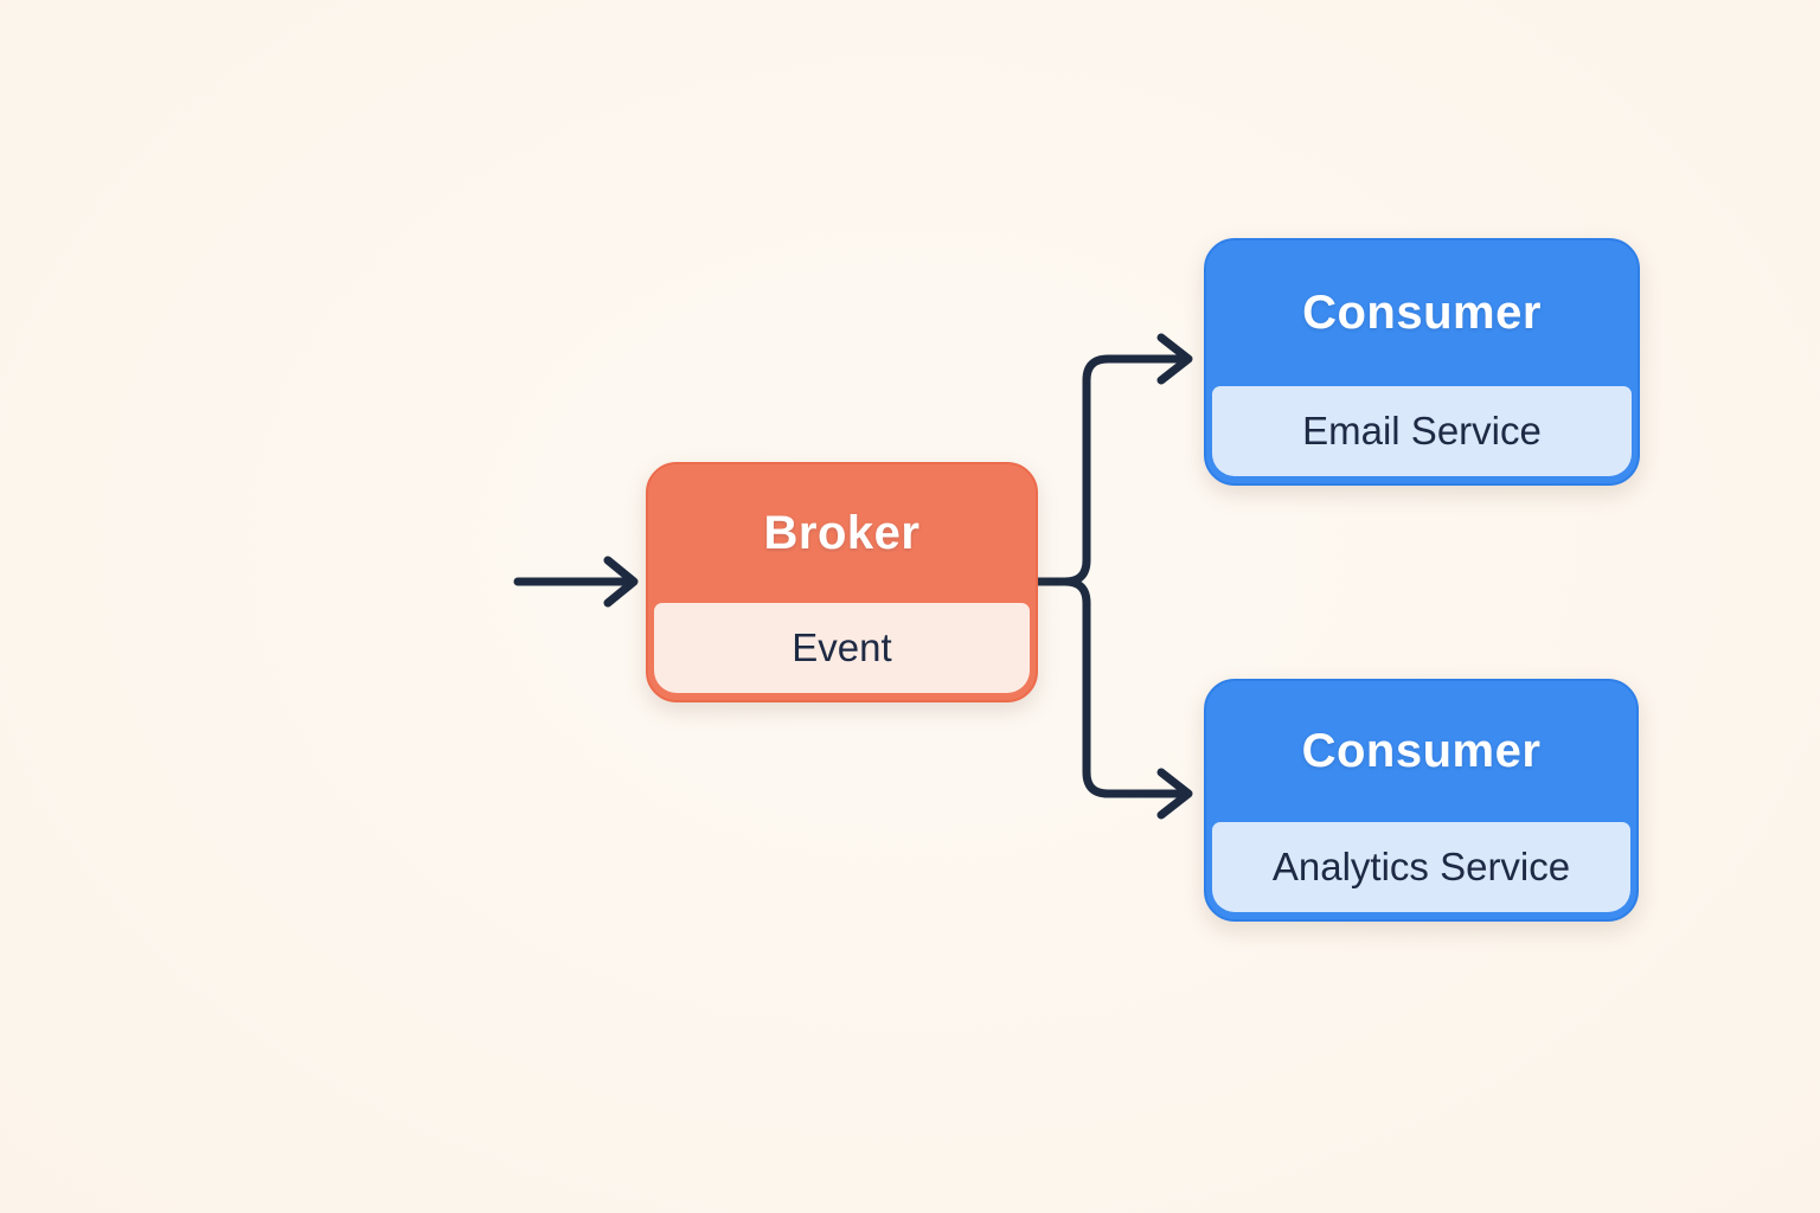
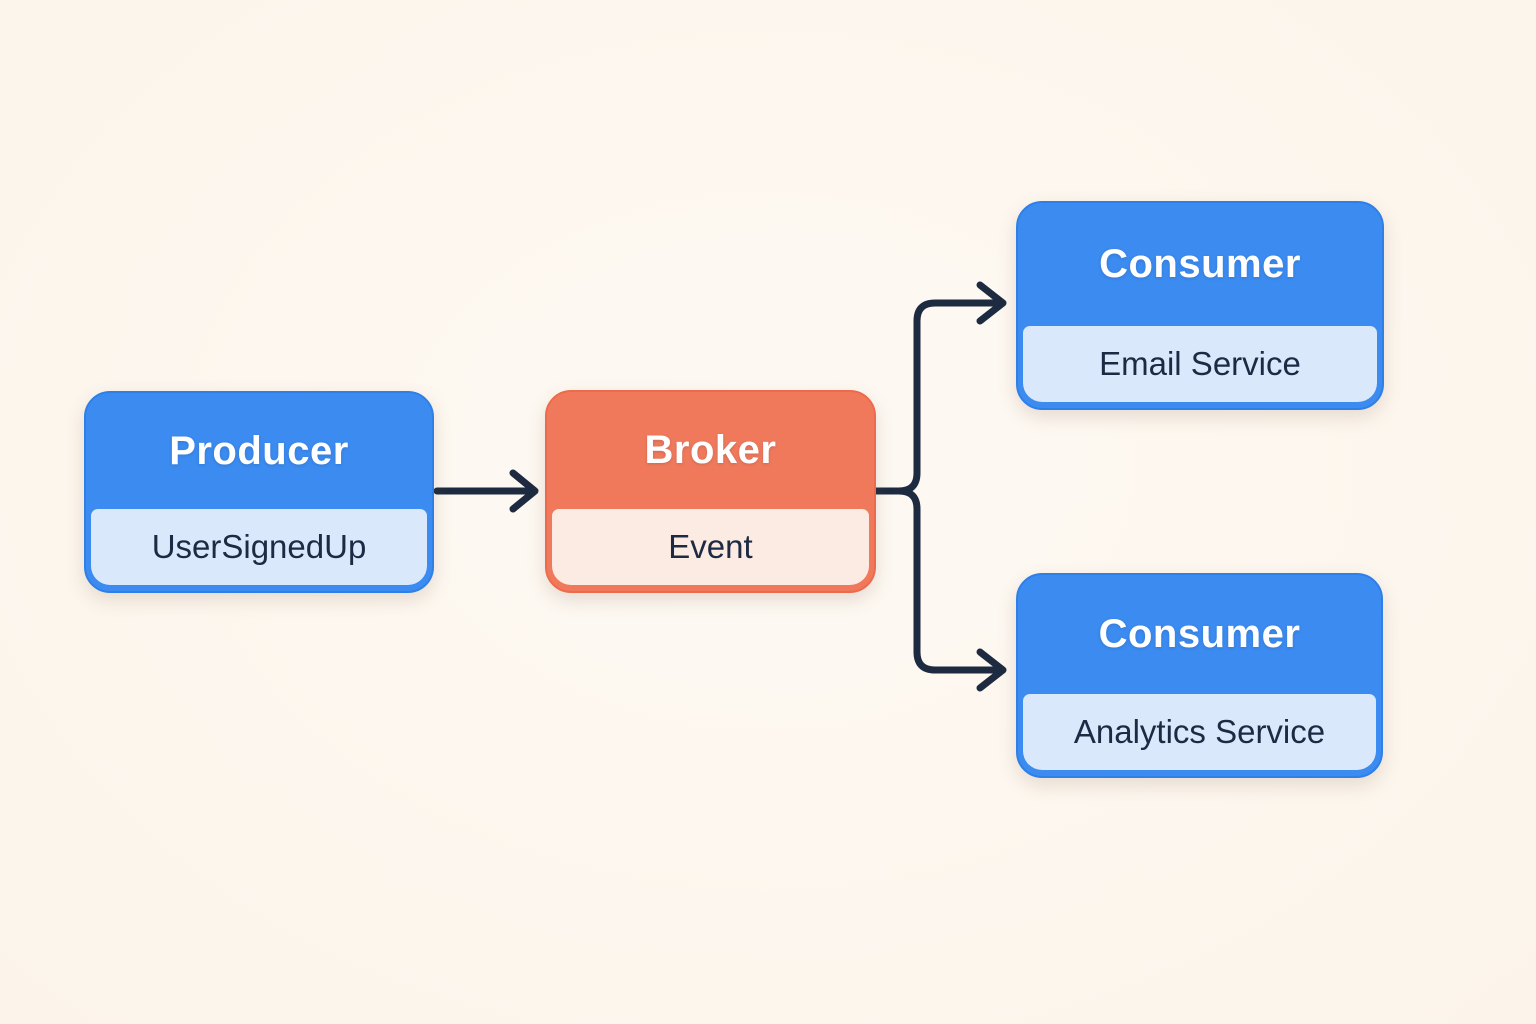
+ Producer
+ UserSignedUp
  Broker
  Event
  Consumer
  Email Service
  Consumer
  Analytics Service
